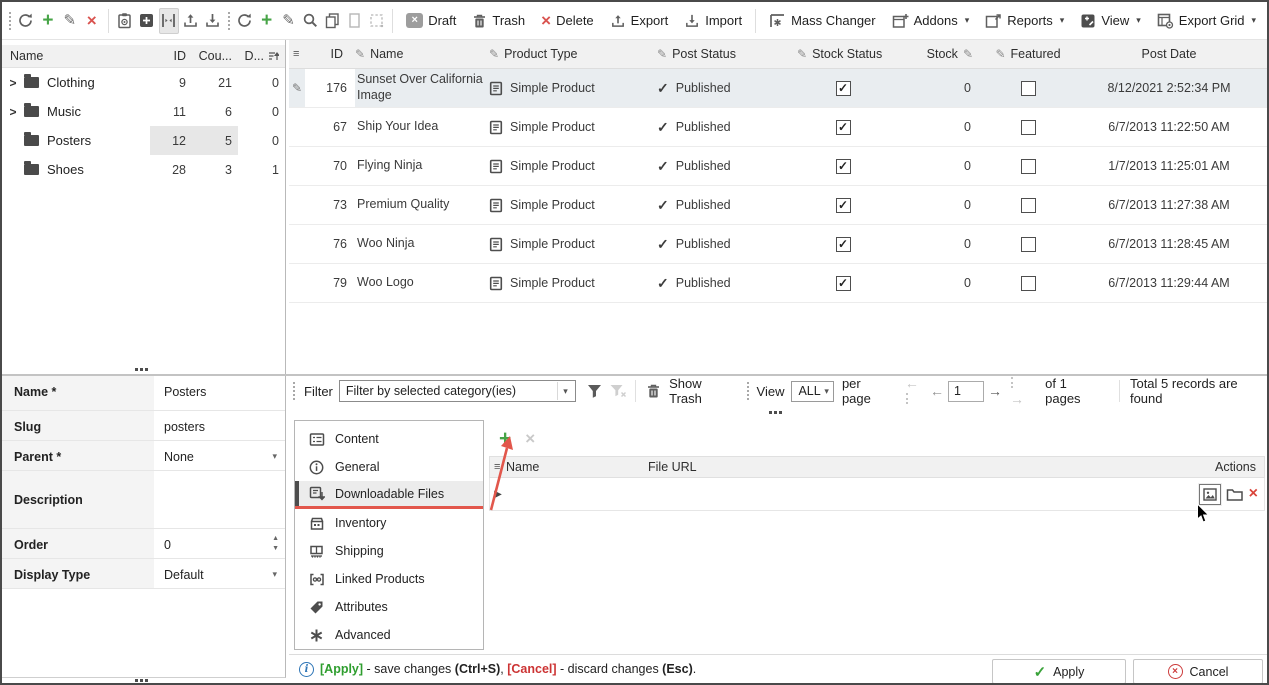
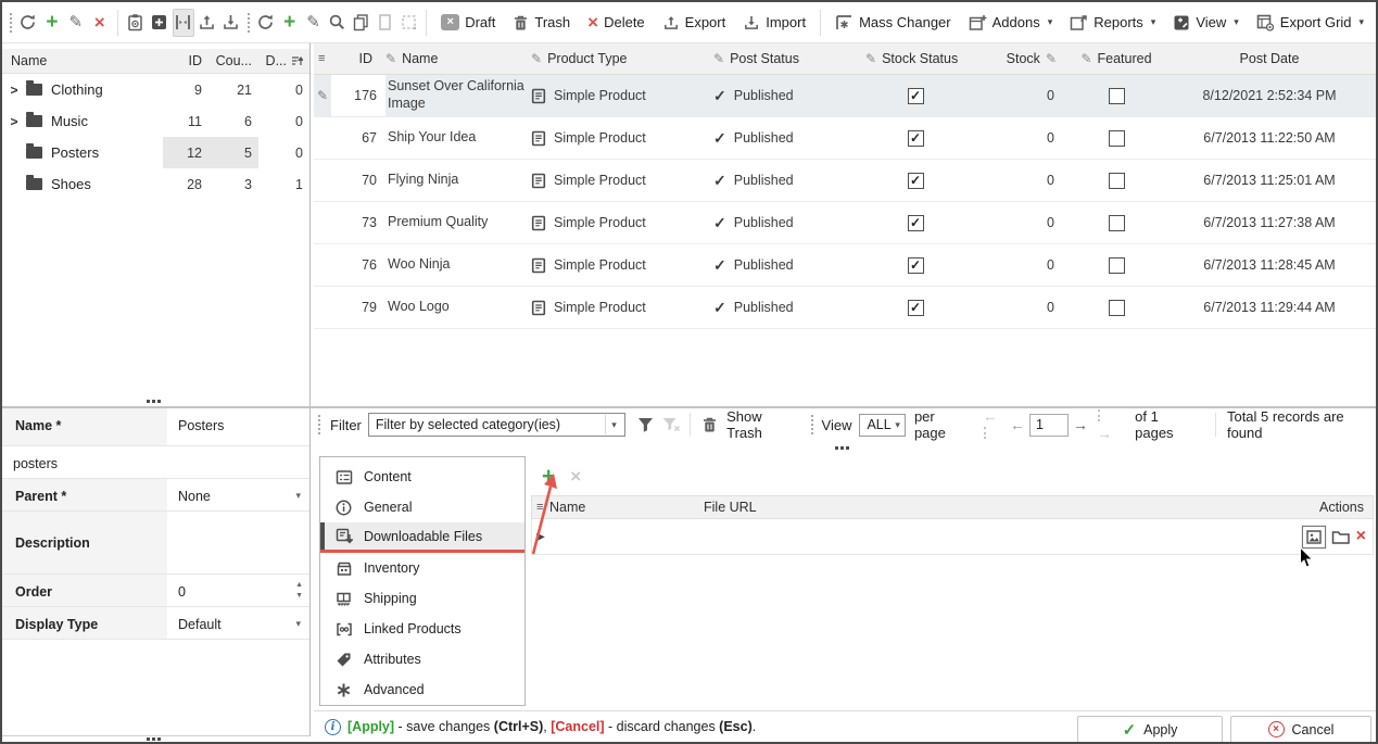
  +
  ✎
  ×
  +
  ✎
  ×
  Draft
  Trash
  ×
  Delete
  Export
  Import
  Mass Changer
  Addons
  ▾
  Reports
  ▾
  View
  ▾
  Export Grid
  ▾
  Name
  ID
  Cou...
  D...
  >
  Clothing
  9
  21
  0
  >
  Music
  11
  6
  0
  Posters
  12
  5
  0
  Shoes
  28
  3
  1
  ≡
  ID
  ✎
  Name
  ✎
  Product Type
  ✎
  Post Status
  ✎
  Stock Status
  Stock
  ✎
  ✎
  Featured
  Post Date
  ✎
  176
  Sunset Over California Image
  Simple Product
  ✓
  Published
  ✓
  0
  8/12/2021 2:52:34 PM
  67
  Ship Your Idea
  Simple Product
  ✓
  Published
  ✓
  0
  6/7/2013 11:22:50 AM
  70
  Flying Ninja
  Simple Product
  ✓
  Published
  ✓
  0
- 1/7/2013 11:25:01 AM
+ 6/7/2013 11:25:01 AM
  73
  Premium Quality
  Simple Product
  ✓
  Published
  ✓
  0
  6/7/2013 11:27:38 AM
  76
  Woo Ninja
  Simple Product
  ✓
  Published
  ✓
  0
  6/7/2013 11:28:45 AM
  79
  Woo Logo
  Simple Product
  ✓
  Published
  ✓
  0
  6/7/2013 11:29:44 AM
  Name *
  Posters
- Slug
  posters
  Parent *
  None
  ▾
  Description
  Order
  0
  Display Type
  Default
  ▾
  Filter
  Filter by selected category(ies)
  ▾
  Show Trash
  View
  ALL
  ▾
  per page
  ←
  ←
  1
  →
  →
  of 1 pages
  Total 5 records are found
  Content
  General
  Downloadable Files
  Inventory
  Shipping
  Linked Products
  Attributes
  Advanced
  +
  ×
  ≡
  Name
  File URL
  Actions
  ▶
  ×
  i
  [Apply] - save changes (Ctrl+S), [Cancel] - discard changes (Esc).
  ✓
  Apply
  ×
  Cancel
